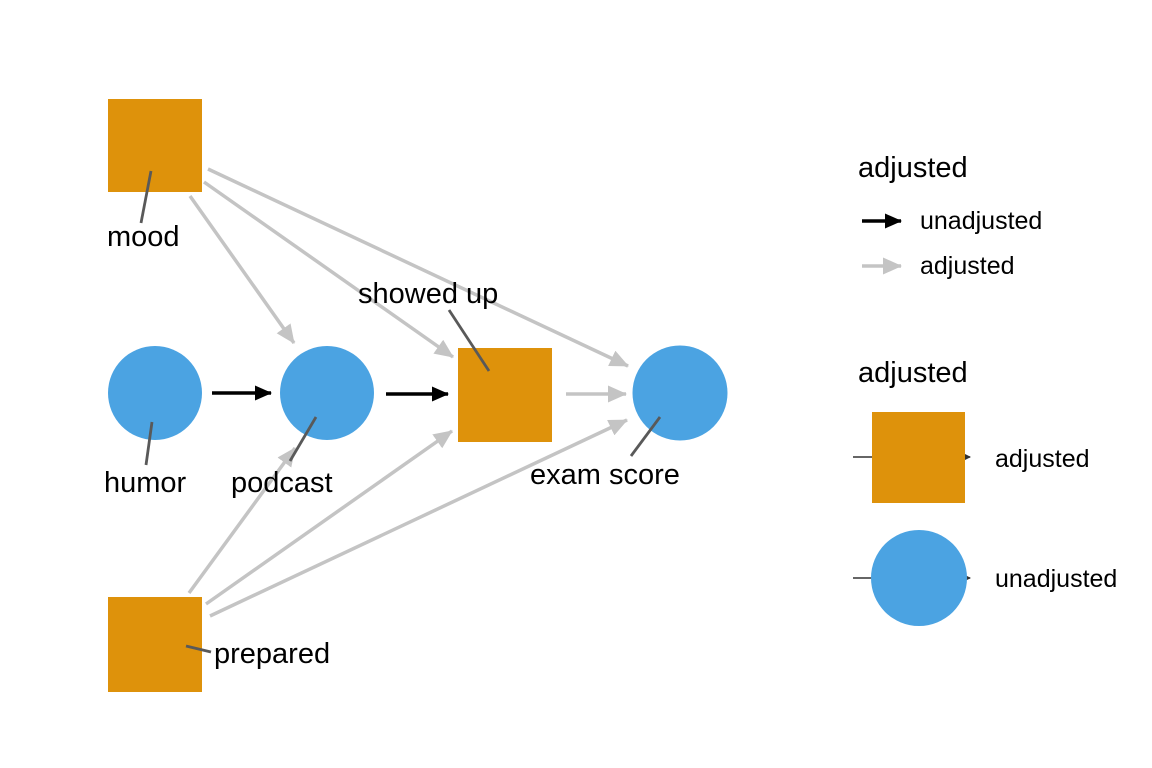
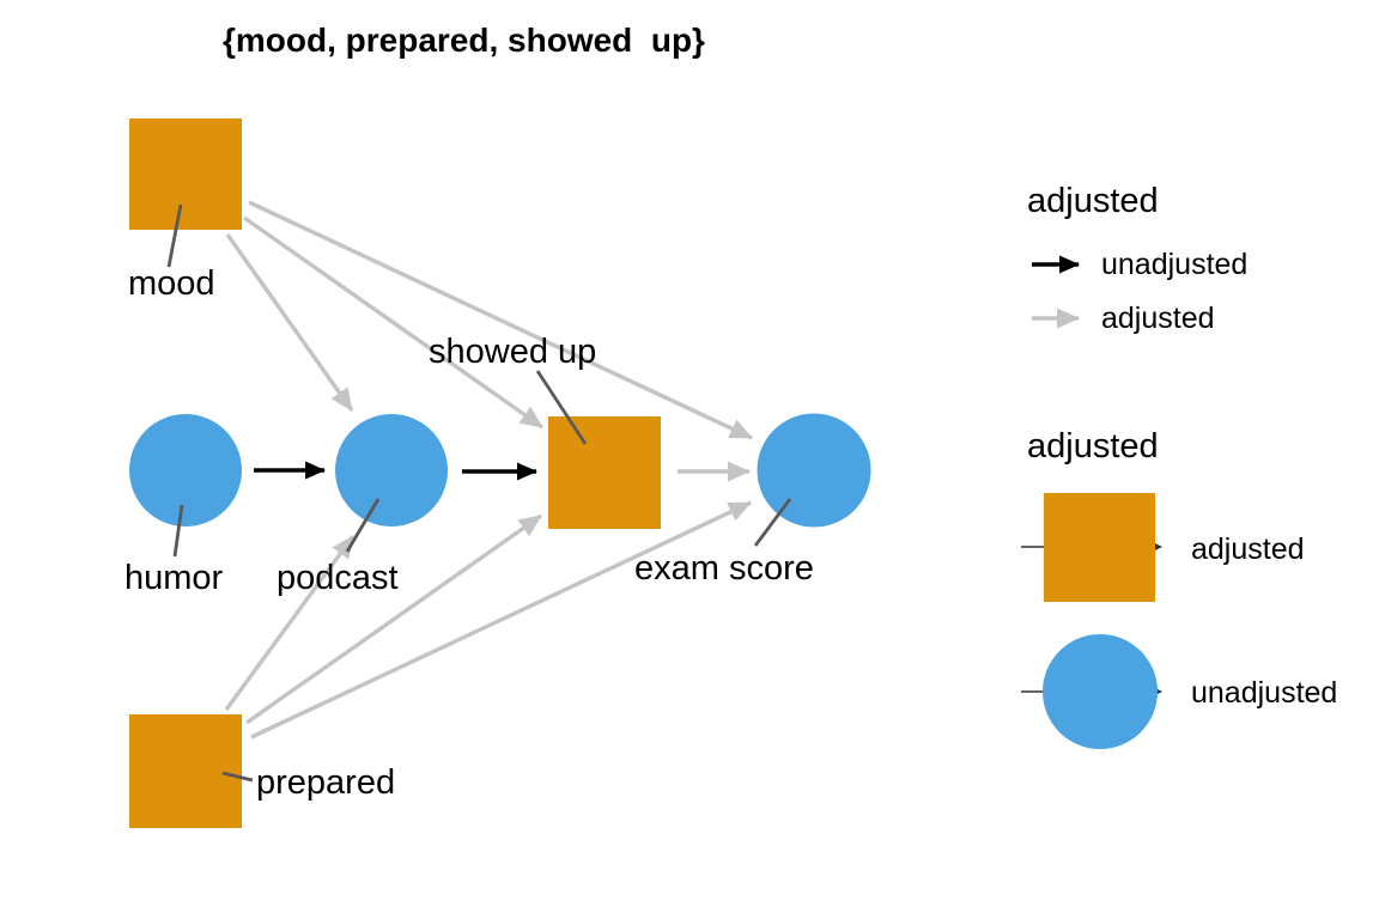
+ {mood, prepared, showed up}
  mood
  humor
  podcast
  showed up
  exam score
  prepared
  adjusted
  unadjusted
  adjusted
  adjusted
  adjusted
  unadjusted
